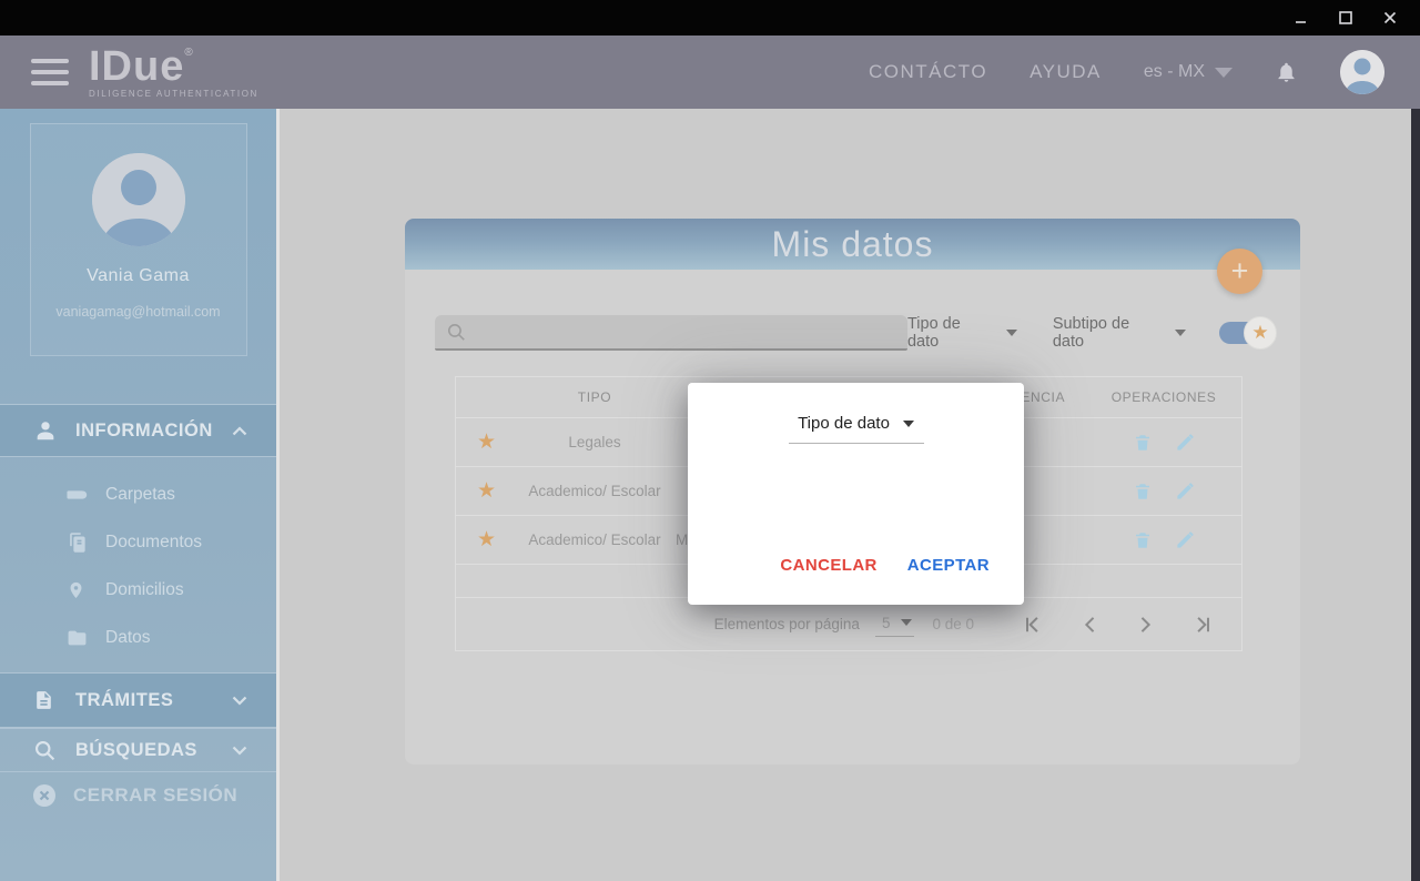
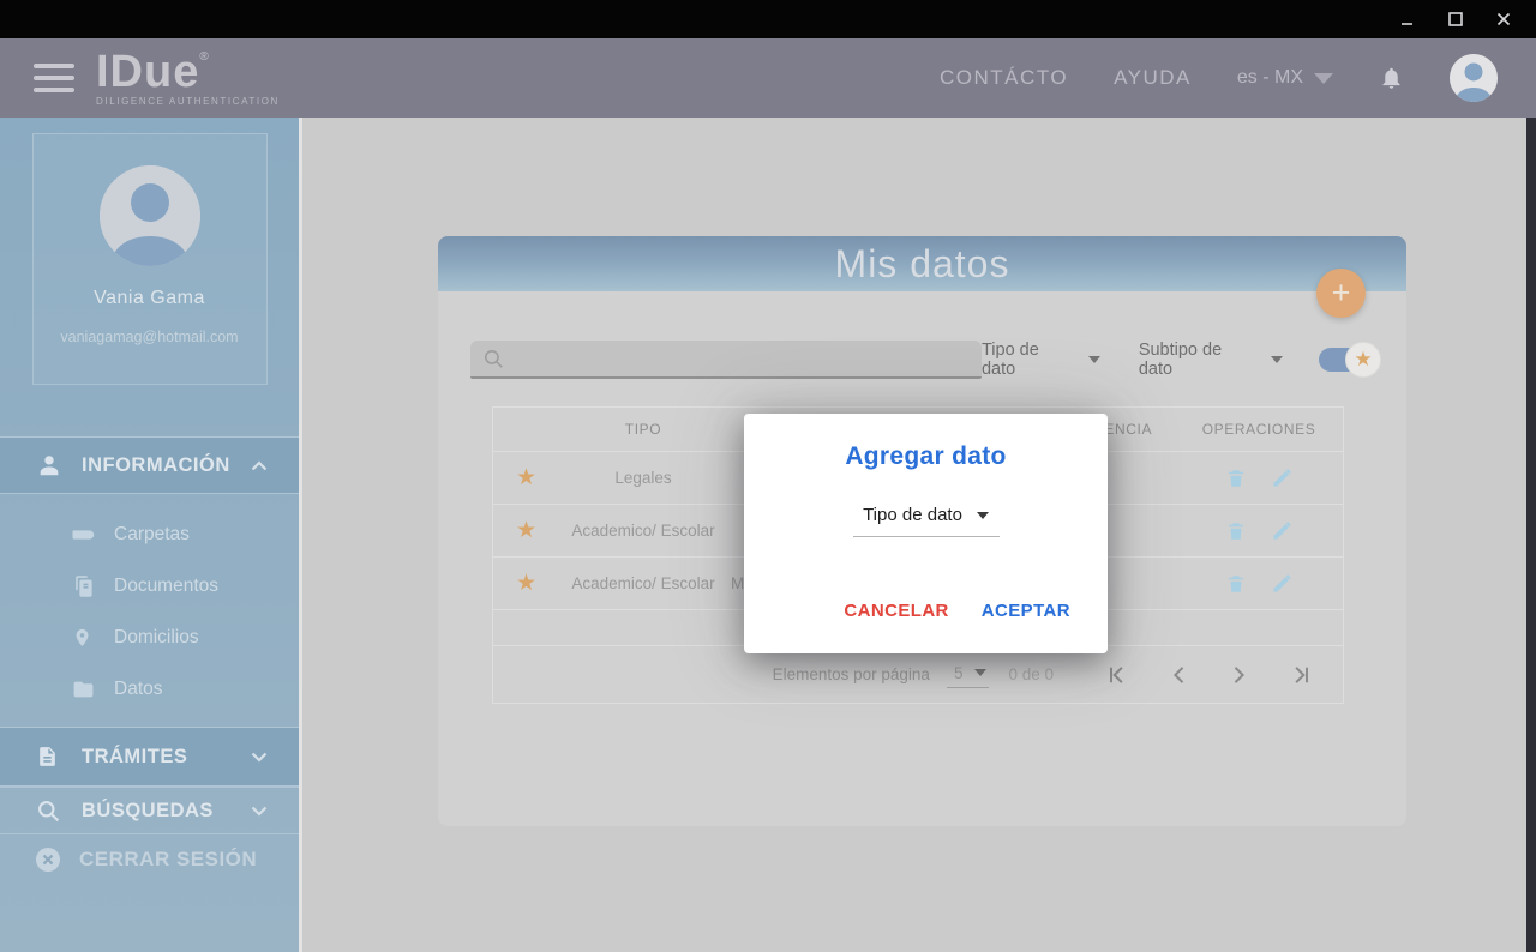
  IDue®
  DILIGENCE AUTHENTICATION
  CONTÁCTO
  AYUDA
  es - MX
  Vania Gama
  vaniagamag@hotmail.com
  INFORMACIÓN
  Carpetas
  Documentos
  Domicilios
  Datos
  TRÁMITES
  BÚSQUEDAS
  CERRAR SESIÓN
  Mis datos
  +
  Tipo de dato
  Subtipo de dato
  ★
  TIPO
  OPERACIONES
  ★
  Legales
  ★
  Academico/ Escolar
  ★
  Academico/ Escolar
  Elementos por página
  5
  0 de 0
+ Agregar dato
  Tipo de dato
  CANCELAR
  ACEPTAR
